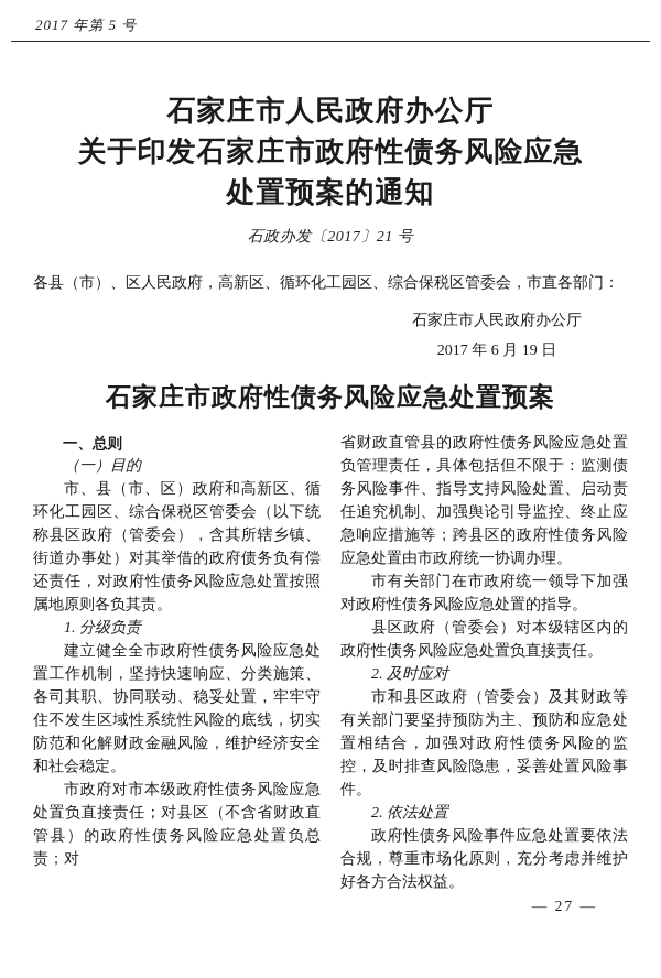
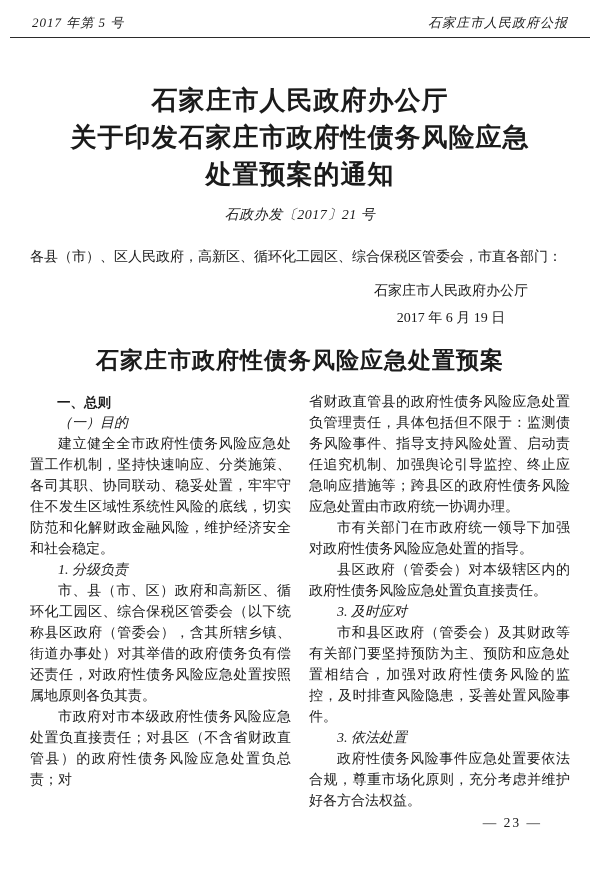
  2017 年第 5 号
+ 石家庄市人民政府公报
  石家庄市人民政府办公厅
  关于印发石家庄市政府性债务风险应急
  处置预案的通知
  石政办发〔2017〕21 号
  各县（市）、区人民政府，高新区、循环化工园区、综合保税区管委会，市直各部门：
  石家庄市人民政府办公厅
  2017 年 6 月 19 日
  石家庄市政府性债务风险应急处置预案
  一、总则
  （一）目的
- 市、县（市、区）政府和高新区、循环化工园区、综合保税区管委会（以下统称县区政府（管委会），含其所辖乡镇、街道办事处）对其举借的政府债务负有偿还责任，对政府性债务风险应急处置按照属地原则各负其责。
+ 建立健全全市政府性债务风险应急处置工作机制，坚持快速响应、分类施策、各司其职、协同联动、稳妥处置，牢牢守住不发生区域性系统性风险的底线，切实防范和化解财政金融风险，维护经济安全和社会稳定。
  1. 分级负责
- 建立健全全市政府性债务风险应急处置工作机制，坚持快速响应、分类施策、各司其职、协同联动、稳妥处置，牢牢守住不发生区域性系统性风险的底线，切实防范和化解财政金融风险，维护经济安全和社会稳定。
+ 市、县（市、区）政府和高新区、循环化工园区、综合保税区管委会（以下统称县区政府（管委会），含其所辖乡镇、街道办事处）对其举借的政府债务负有偿还责任，对政府性债务风险应急处置按照属地原则各负其责。
  市政府对市本级政府性债务风险应急处置负直接责任；对县区（不含省财政直管县）的政府性债务风险应急处置负总责；对
  省财政直管县的政府性债务风险应急处置负管理责任，具体包括但不限于：监测债务风险事件、指导支持风险处置、启动责任追究机制、加强舆论引导监控、终止应急响应措施等；跨县区的政府性债务风险应急处置由市政府统一协调办理。
  市有关部门在市政府统一领导下加强对政府性债务风险应急处置的指导。
  县区政府（管委会）对本级辖区内的政府性债务风险应急处置负直接责任。
- 2. 及时应对
+ 3. 及时应对
  市和县区政府（管委会）及其财政等有关部门要坚持预防为主、预防和应急处置相结合，加强对政府性债务风险的监控，及时排查风险隐患，妥善处置风险事件。
- 2. 依法处置
+ 3. 依法处置
  政府性债务风险事件应急处置要依法合规，尊重市场化原则，充分考虑并维护好各方合法权益。
- — 27 —
+ — 23 —
